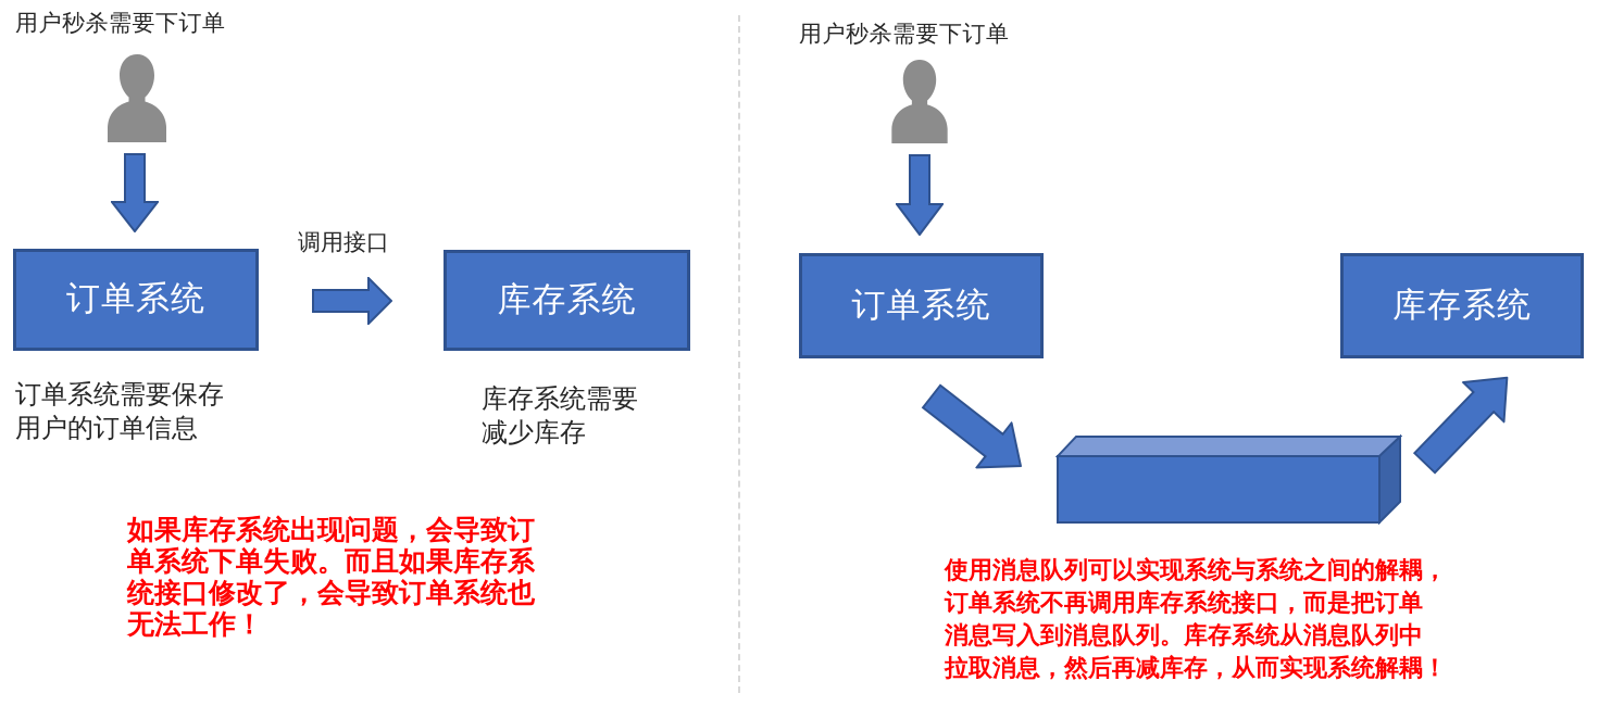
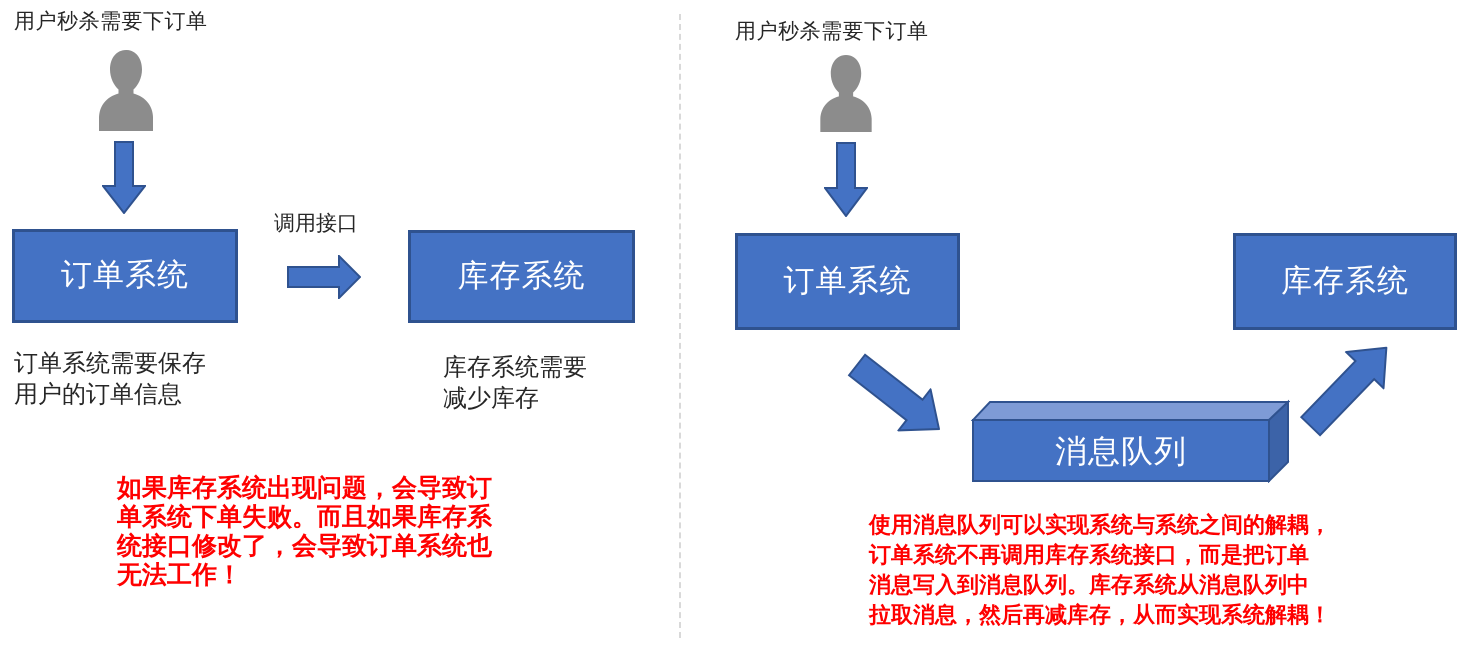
  用户秒杀需要下订单
  订单系统
  调用接口
  库存系统
  订单系统需要保存
  用户的订单信息
  库存系统需要
  减少库存
  如果库存系统出现问题，会导致订
  单系统下单失败。而且如果库存系
  统接口修改了，会导致订单系统也
  无法工作！
  用户秒杀需要下订单
  订单系统
+ 消息队列
  库存系统
  使用消息队列可以实现系统与系统之间的解耦，
  订单系统不再调用库存系统接口，而是把订单
  消息写入到消息队列。库存系统从消息队列中
  拉取消息，然后再减库存，从而实现系统解耦！
